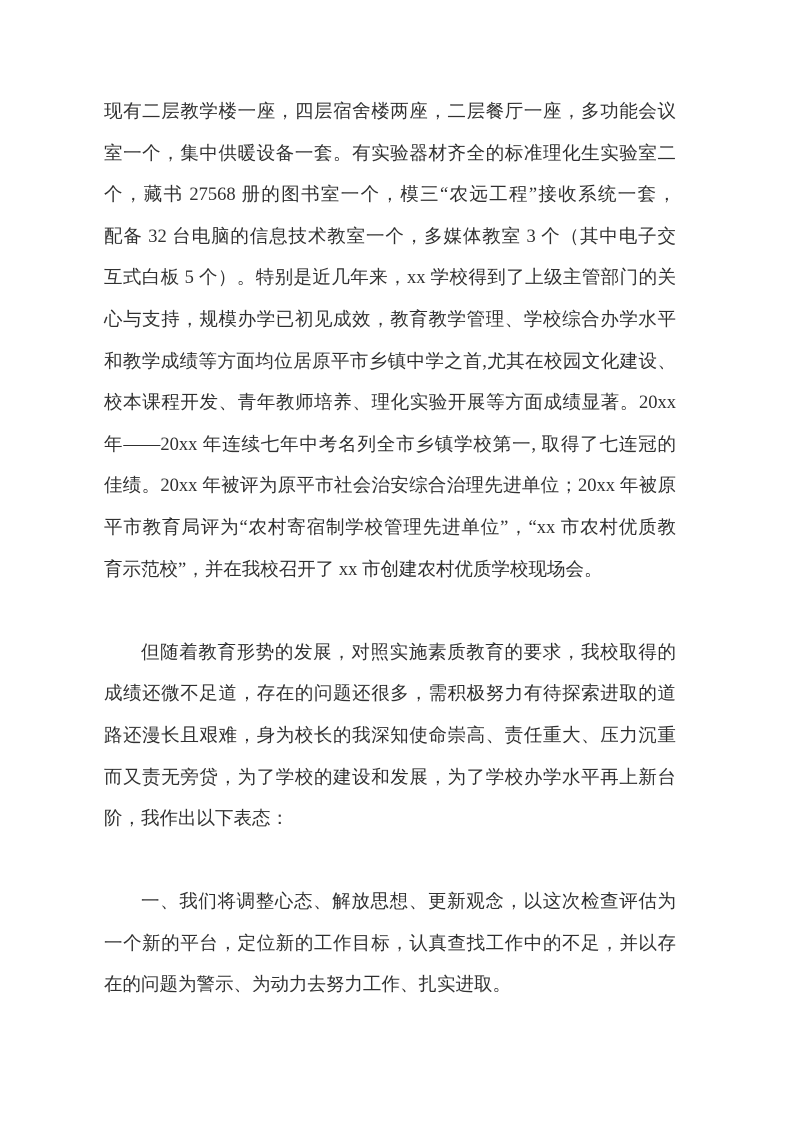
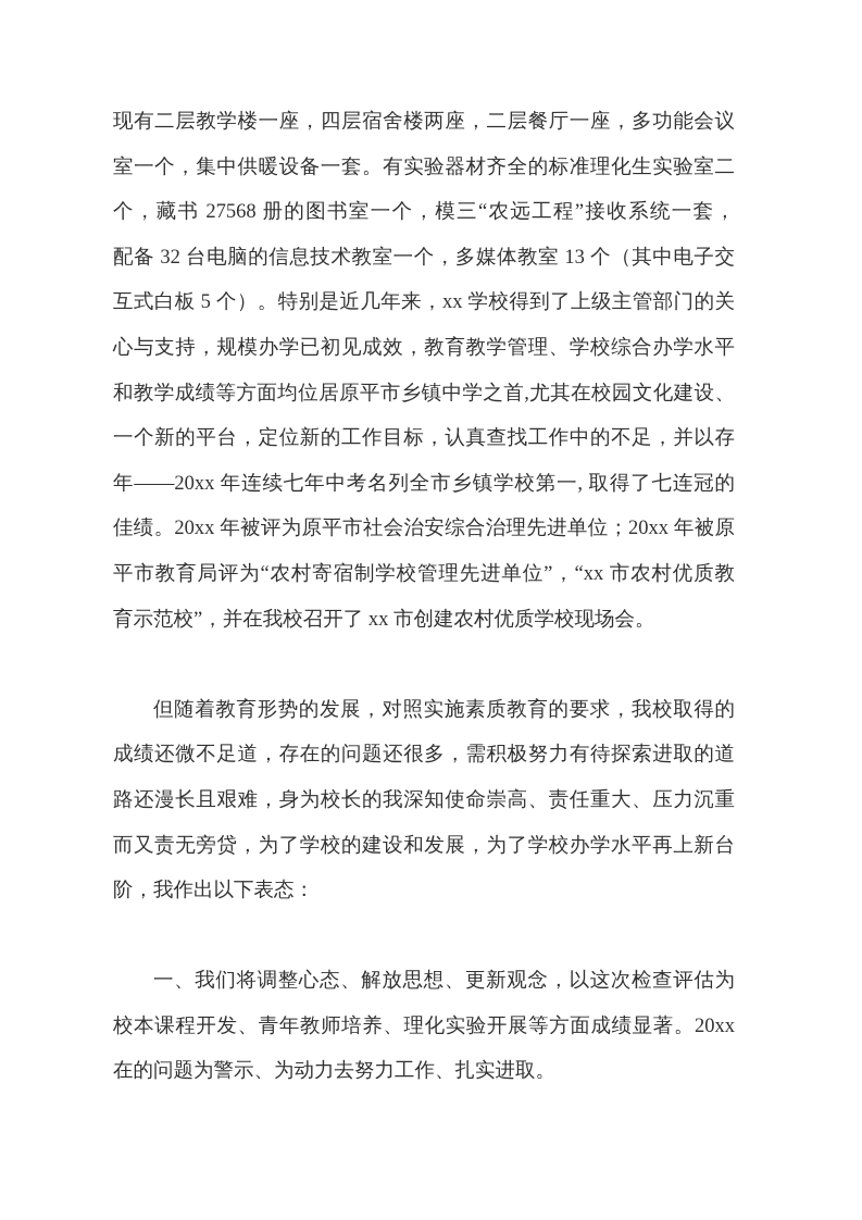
  现有二层教学楼一座，四层宿舍楼两座，二层餐厅一座，多功能会议
  室一个，集中供暖设备一套。有实验器材齐全的标准理化生实验室二
  个，藏书 27568 册的图书室一个，模三“农远工程”接收系统一套，
- 配备 32 台电脑的信息技术教室一个，多媒体教室 3 个（其中电子交
+ 配备 32 台电脑的信息技术教室一个，多媒体教室 13 个（其中电子交
  互式白板 5 个）。特别是近几年来，xx 学校得到了上级主管部门的关
  心与支持，规模办学已初见成效，教育教学管理、学校综合办学水平
  和教学成绩等方面均位居原平市乡镇中学之首,尤其在校园文化建设、
- 校本课程开发、青年教师培养、理化实验开展等方面成绩显著。20xx
+ 一个新的平台，定位新的工作目标，认真查找工作中的不足，并以存
  年——20xx 年连续七年中考名列全市乡镇学校第一, 取得了七连冠的
  佳绩。20xx 年被评为原平市社会治安综合治理先进单位；20xx 年被原
  平市教育局评为“农村寄宿制学校管理先进单位”，“xx 市农村优质教
  育示范校”，并在我校召开了 xx 市创建农村优质学校现场会。
  但随着教育形势的发展，对照实施素质教育的要求，我校取得的
  成绩还微不足道，存在的问题还很多，需积极努力有待探索进取的道
  路还漫长且艰难，身为校长的我深知使命崇高、责任重大、压力沉重
  而又责无旁贷，为了学校的建设和发展，为了学校办学水平再上新台
  阶，我作出以下表态：
  一、我们将调整心态、解放思想、更新观念，以这次检查评估为
- 一个新的平台，定位新的工作目标，认真查找工作中的不足，并以存
+ 校本课程开发、青年教师培养、理化实验开展等方面成绩显著。20xx
  在的问题为警示、为动力去努力工作、扎实进取。
